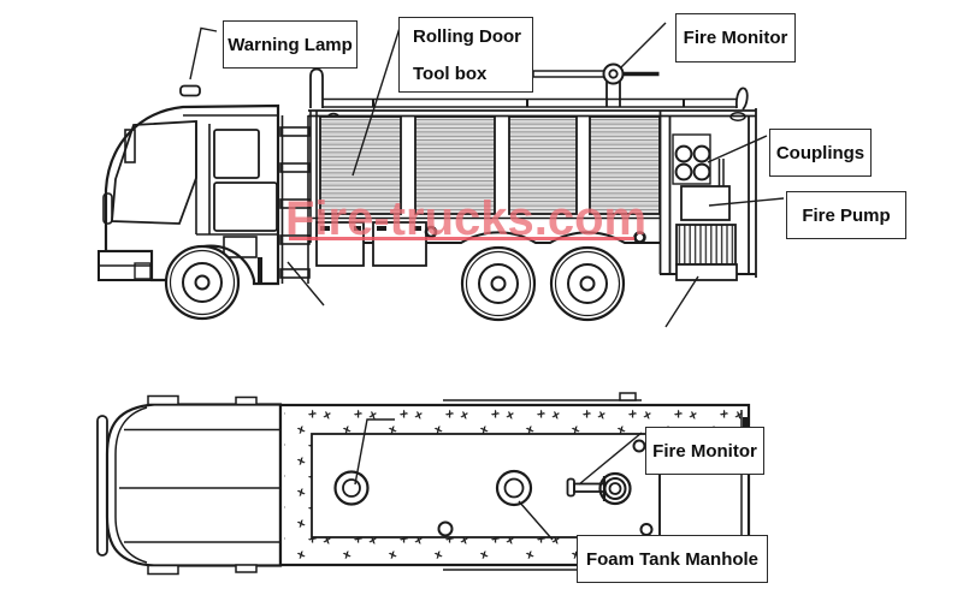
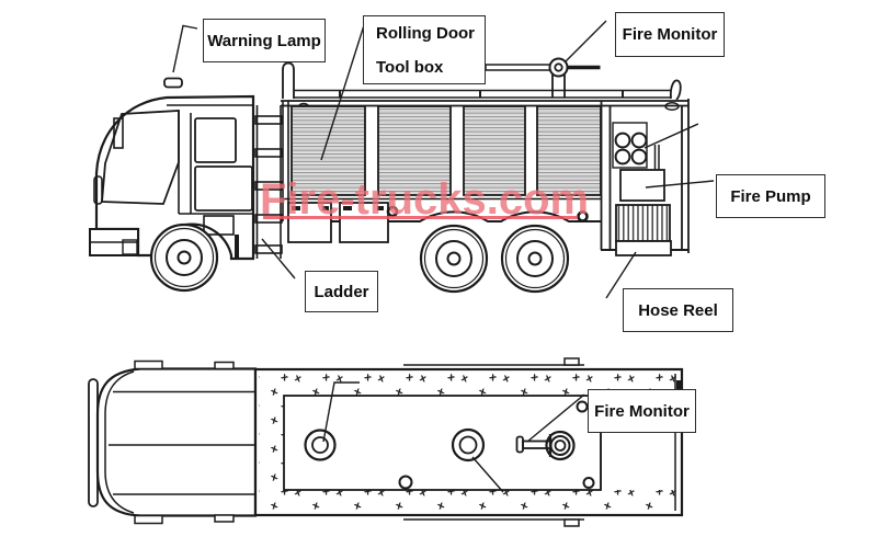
  Fire-trucks.com
  Warning Lamp
  Rolling Door
  Tool box
  Fire Monitor
- Couplings
  Fire Pump
+ Ladder
+ Hose Reel
  Fire Monitor
- Foam Tank Manhole
